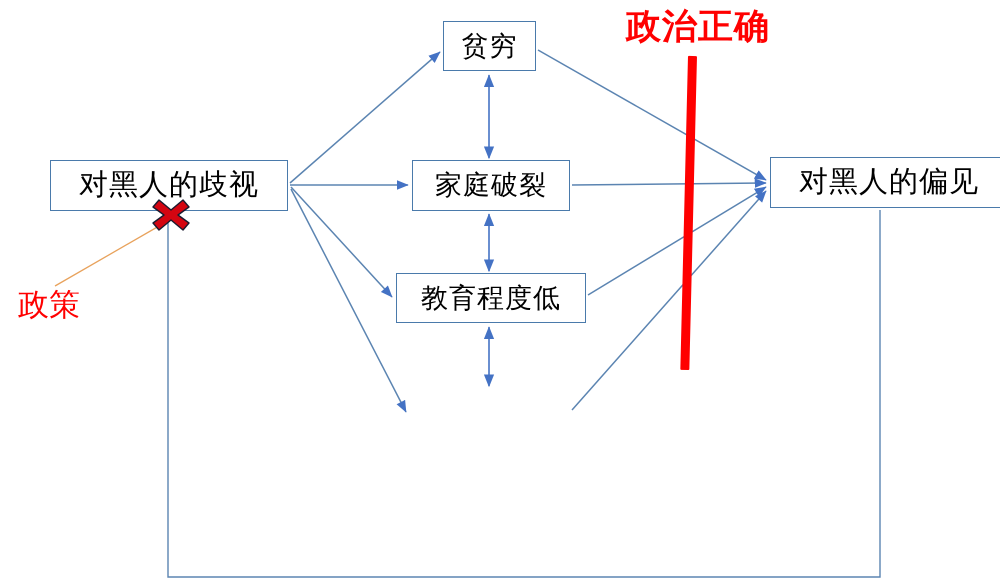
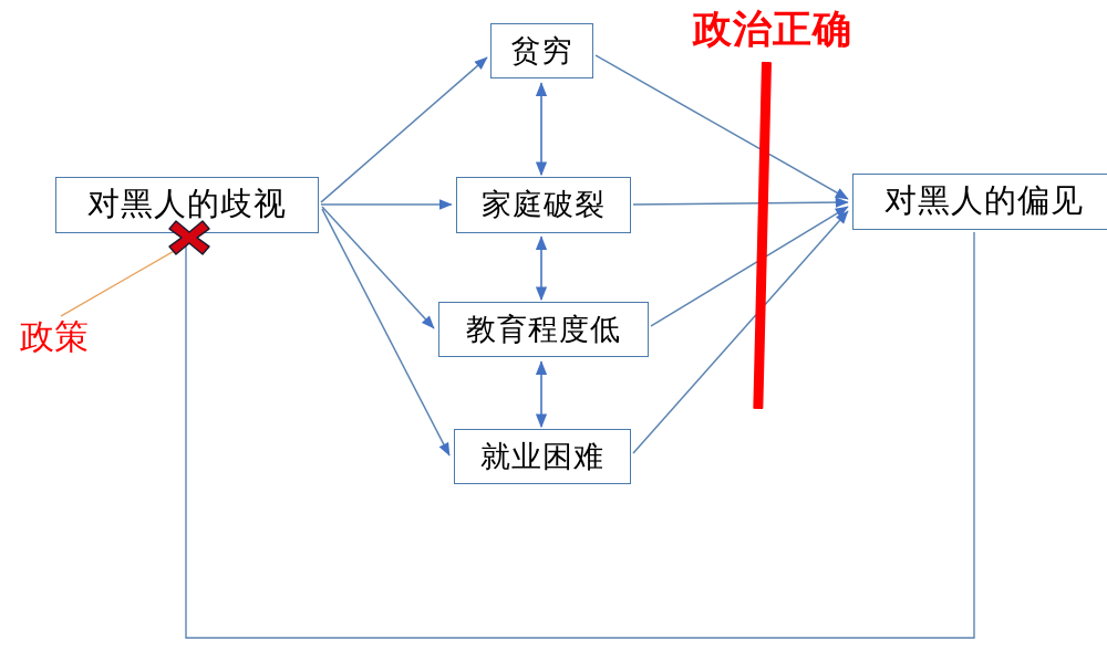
  对黑人的歧视
  贫穷
  家庭破裂
  教育程度低
+ 就业困难
  对黑人的偏见
  政策
  政治正确
